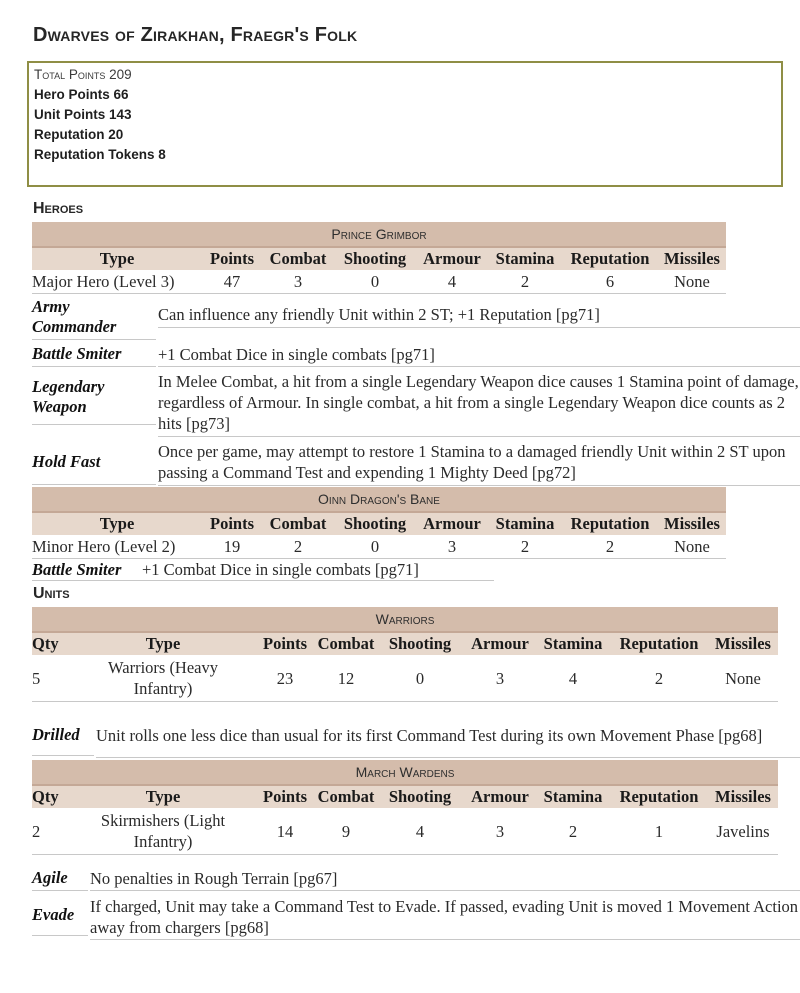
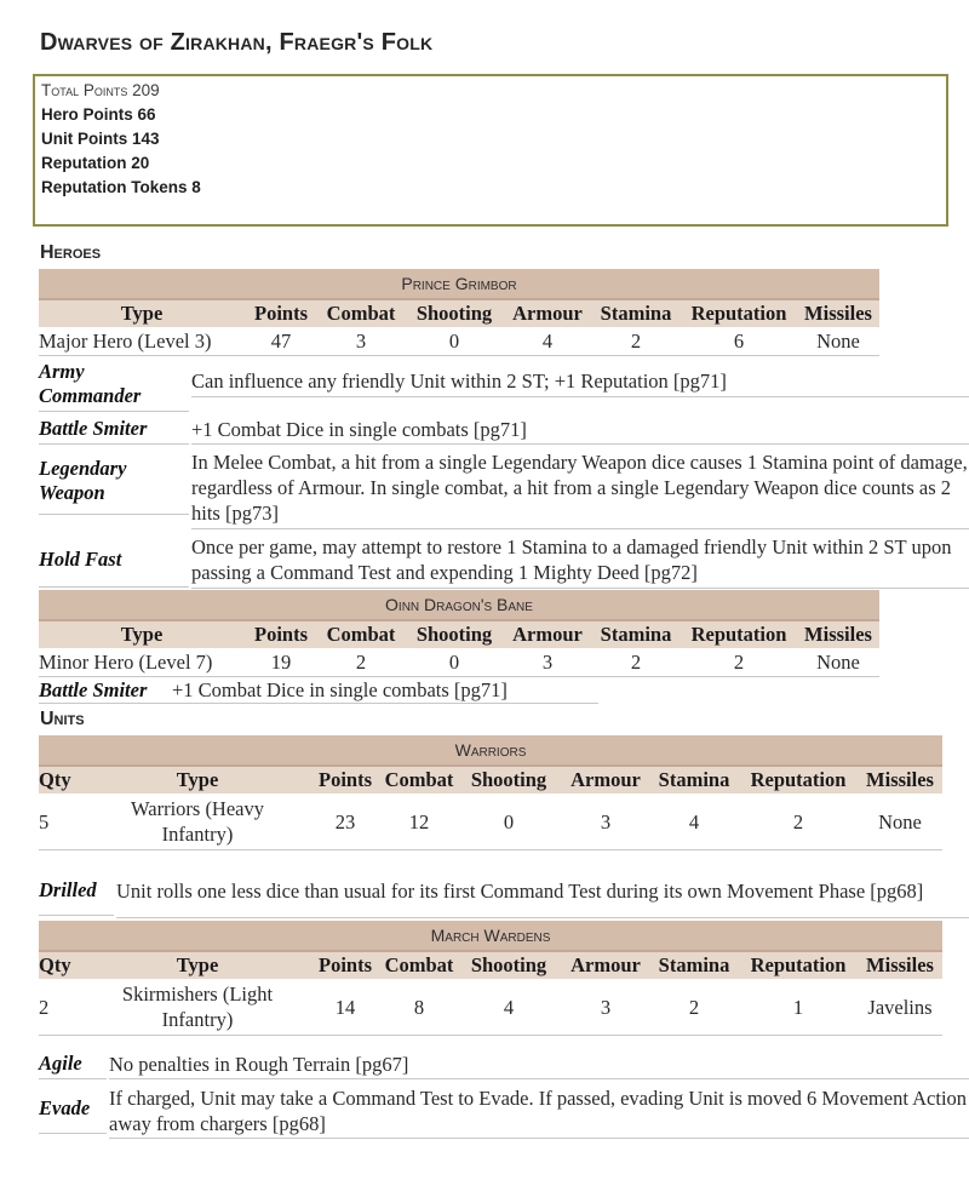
  Dwarves of Zirakhan, Fraegr's Folk
  Total Points 209
  Hero Points 66
  Unit Points 143
  Reputation 20
  Reputation Tokens 8
  Heroes
  Prince Grimbor
  Type	Points	Combat	Shooting	Armour	Stamina	Reputation	Missiles
  Major Hero (Level 3)	47	3	0	4	2	6	None
  Army Commander
  Can influence any friendly Unit within 2 ST; +1 Reputation [pg71]
  Battle Smiter
  +1 Combat Dice in single combats [pg71]
  Legendary Weapon
  In Melee Combat, a hit from a single Legendary Weapon dice causes 1 Stamina point of damage, regardless of Armour. In single combat, a hit from a single Legendary Weapon dice counts as 2 hits [pg73]
  Hold Fast
  Once per game, may attempt to restore 1 Stamina to a damaged friendly Unit within 2 ST upon passing a Command Test and expending 1 Mighty Deed [pg72]
  Oinn Dragon's Bane
  Type	Points	Combat	Shooting	Armour	Stamina	Reputation	Missiles
- Minor Hero (Level 2)	19	2	0	3	2	2	None
+ Minor Hero (Level 7)	19	2	0	3	2	2	None
  Battle Smiter
  +1 Combat Dice in single combats [pg71]
  Units
  Warriors
  Qty	Type	Points	Combat	Shooting	Armour	Stamina	Reputation	Missiles
  5	Warriors (Heavy Infantry)	23	12	0	3	4	2	None
  Drilled
  Unit rolls one less dice than usual for its first Command Test during its own Movement Phase [pg68]
  March Wardens
  Qty	Type	Points	Combat	Shooting	Armour	Stamina	Reputation	Missiles
- 2	Skirmishers (Light Infantry)	14	9	4	3	2	1	Javelins
+ 2	Skirmishers (Light Infantry)	14	8	4	3	2	1	Javelins
  Agile
  No penalties in Rough Terrain [pg67]
  Evade
- If charged, Unit may take a Command Test to Evade. If passed, evading Unit is moved 1 Movement Action away from chargers [pg68]
+ If charged, Unit may take a Command Test to Evade. If passed, evading Unit is moved 6 Movement Action away from chargers [pg68]
